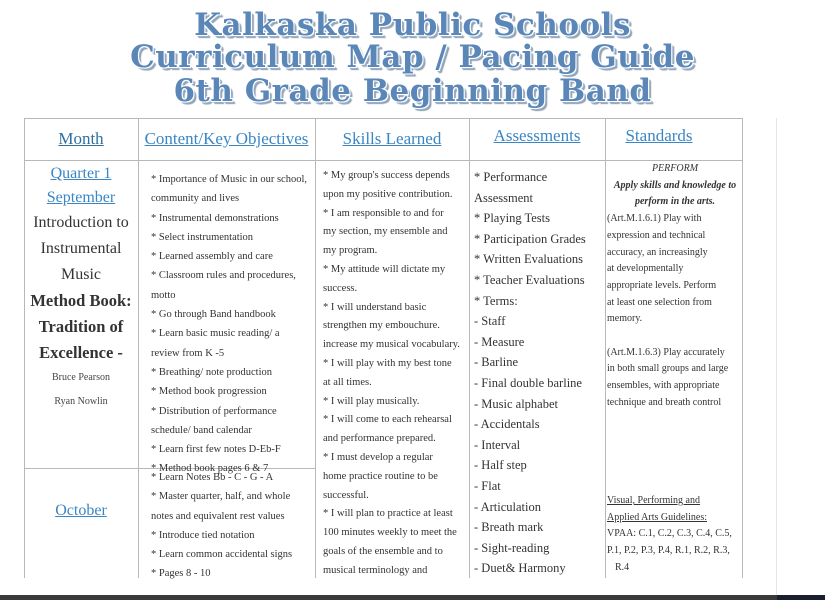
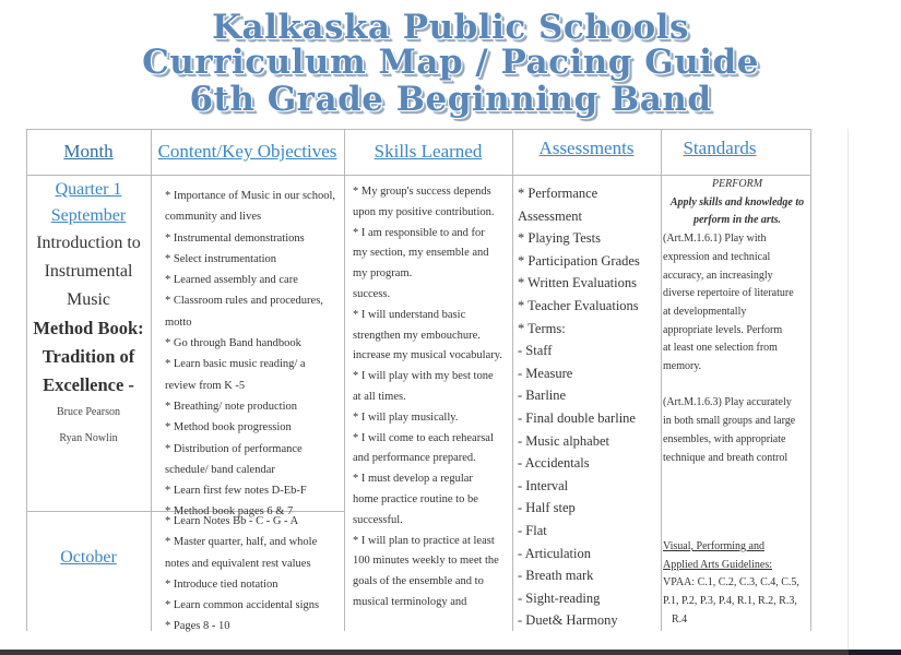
  Kalkaska Public Schools
  Curriculum Map / Pacing Guide
  6th Grade Beginning Band
  Month
  Content/Key Objectives
  Skills Learned
  Assessments
  Standards
  Quarter 1
  September
  Introduction to
  Instrumental
  Music
  Method Book:
  Tradition of
  Excellence -
  Bruce Pearson
  Ryan Nowlin
  October
  * Importance of Music in our school,
  community and lives
  * Instrumental demonstrations
  * Select instrumentation
  * Learned assembly and care
  * Classroom rules and procedures,
  motto
  * Go through Band handbook
  * Learn basic music reading/ a
  review from K -5
  * Breathing/ note production
  * Method book progression
  * Distribution of performance
  schedule/ band calendar
  * Learn first few notes D-Eb-F
  * Method book pages 6 & 7
  * Learn Notes Bb - C - G - A
  * Master quarter, half, and whole
  notes and equivalent rest values
  * Introduce tied notation
  * Learn common accidental signs
  * Pages 8 - 10
  * My group's success depends
  upon my positive contribution.
  * I am responsible to and for
  my section, my ensemble and
  my program.
- * My attitude will dictate my
  success.
  * I will understand basic
  strengthen my embouchure.
  increase my musical vocabulary.
  * I will play with my best tone
  at all times.
  * I will play musically.
  * I will come to each rehearsal
  and performance prepared.
  * I must develop a regular
  home practice routine to be
  successful.
  * I will plan to practice at least
  100 minutes weekly to meet the
  goals of the ensemble and to
  musical terminology and
  * Performance
  Assessment
  * Playing Tests
  * Participation Grades
  * Written Evaluations
  * Teacher Evaluations
  * Terms:
  - Staff
  - Measure
  - Barline
  - Final double barline
  - Music alphabet
  - Accidentals
  - Interval
  - Half step
  - Flat
  - Articulation
  - Breath mark
  - Sight-reading
  - Duet& Harmony
  PERFORM
  Apply skills and knowledge to
  perform in the arts.
  (Art.M.1.6.1) Play with
  expression and technical
  accuracy, an increasingly
+ diverse repertoire of literature
  at developmentally
  appropriate levels. Perform
  at least one selection from
  memory.
  (Art.M.1.6.3) Play accurately
  in both small groups and large
  ensembles, with appropriate
  technique and breath control
  Visual, Performing and
  Applied Arts Guidelines:
  VPAA: C.1, C.2, C.3, C.4, C.5,
  P.1, P.2, P.3, P.4, R.1, R.2, R.3,
  R.4
